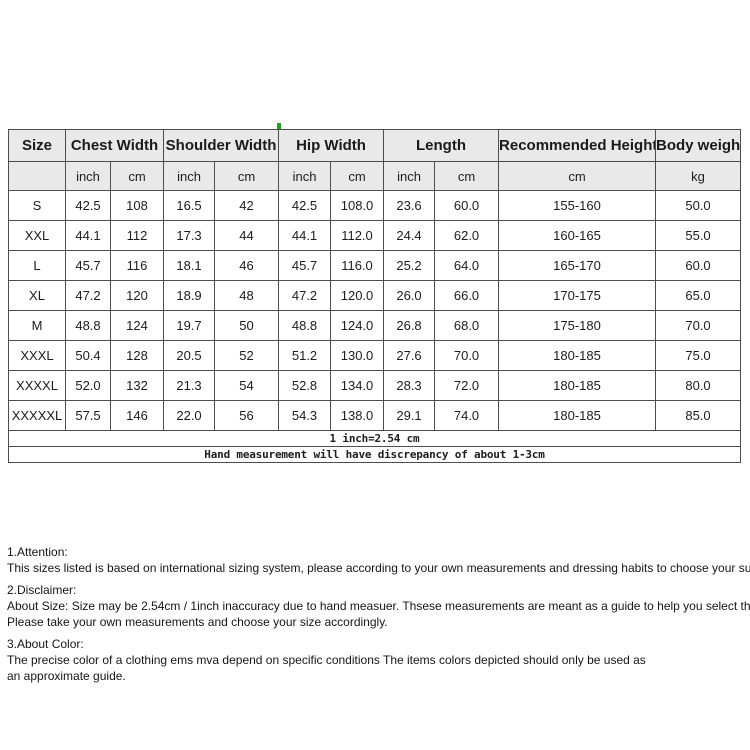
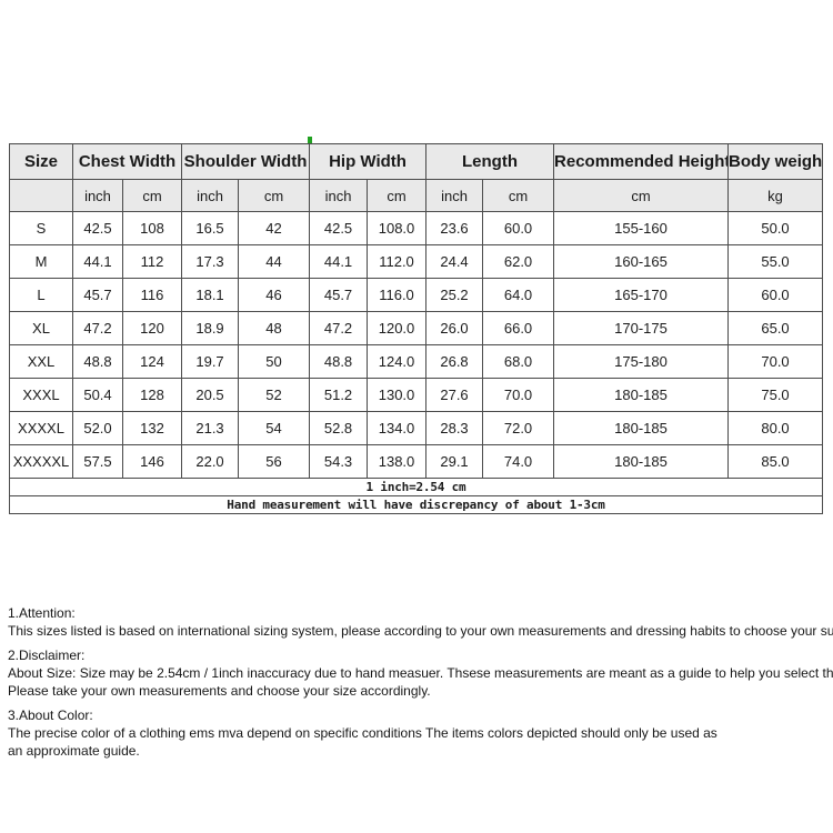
  Size	Chest Width	Shoulder Width	Hip Width	Length	Recommended Height	Body weigh
  	inch	cm	inch	cm	inch	cm	inch	cm	cm	kg
  S	42.5	108	16.5	42	42.5	108.0	23.6	60.0	155-160	50.0
- XXL	44.1	112	17.3	44	44.1	112.0	24.4	62.0	160-165	55.0
+ M	44.1	112	17.3	44	44.1	112.0	24.4	62.0	160-165	55.0
  L	45.7	116	18.1	46	45.7	116.0	25.2	64.0	165-170	60.0
  XL	47.2	120	18.9	48	47.2	120.0	26.0	66.0	170-175	65.0
- M	48.8	124	19.7	50	48.8	124.0	26.8	68.0	175-180	70.0
+ XXL	48.8	124	19.7	50	48.8	124.0	26.8	68.0	175-180	70.0
  XXXL	50.4	128	20.5	52	51.2	130.0	27.6	70.0	180-185	75.0
  XXXXL	52.0	132	21.3	54	52.8	134.0	28.3	72.0	180-185	80.0
  XXXXXL	57.5	146	22.0	56	54.3	138.0	29.1	74.0	180-185	85.0
  1 inch=2.54 cm
  Hand measurement will have discrepancy of about 1-3cm
  1.Attention:
  This sizes listed is based on international sizing system, please according to your own measurements and dressing habits to choose your su
  2.Disclaimer:
  About Size: Size may be 2.54cm / 1inch inaccuracy due to hand measuer. Thsese measurements are meant as a guide to help you select th
  Please take your own measurements and choose your size accordingly.
  3.About Color:
  The precise color of a clothing ems mva depend on specific conditions The items colors depicted should only be used as
  an approximate guide.
